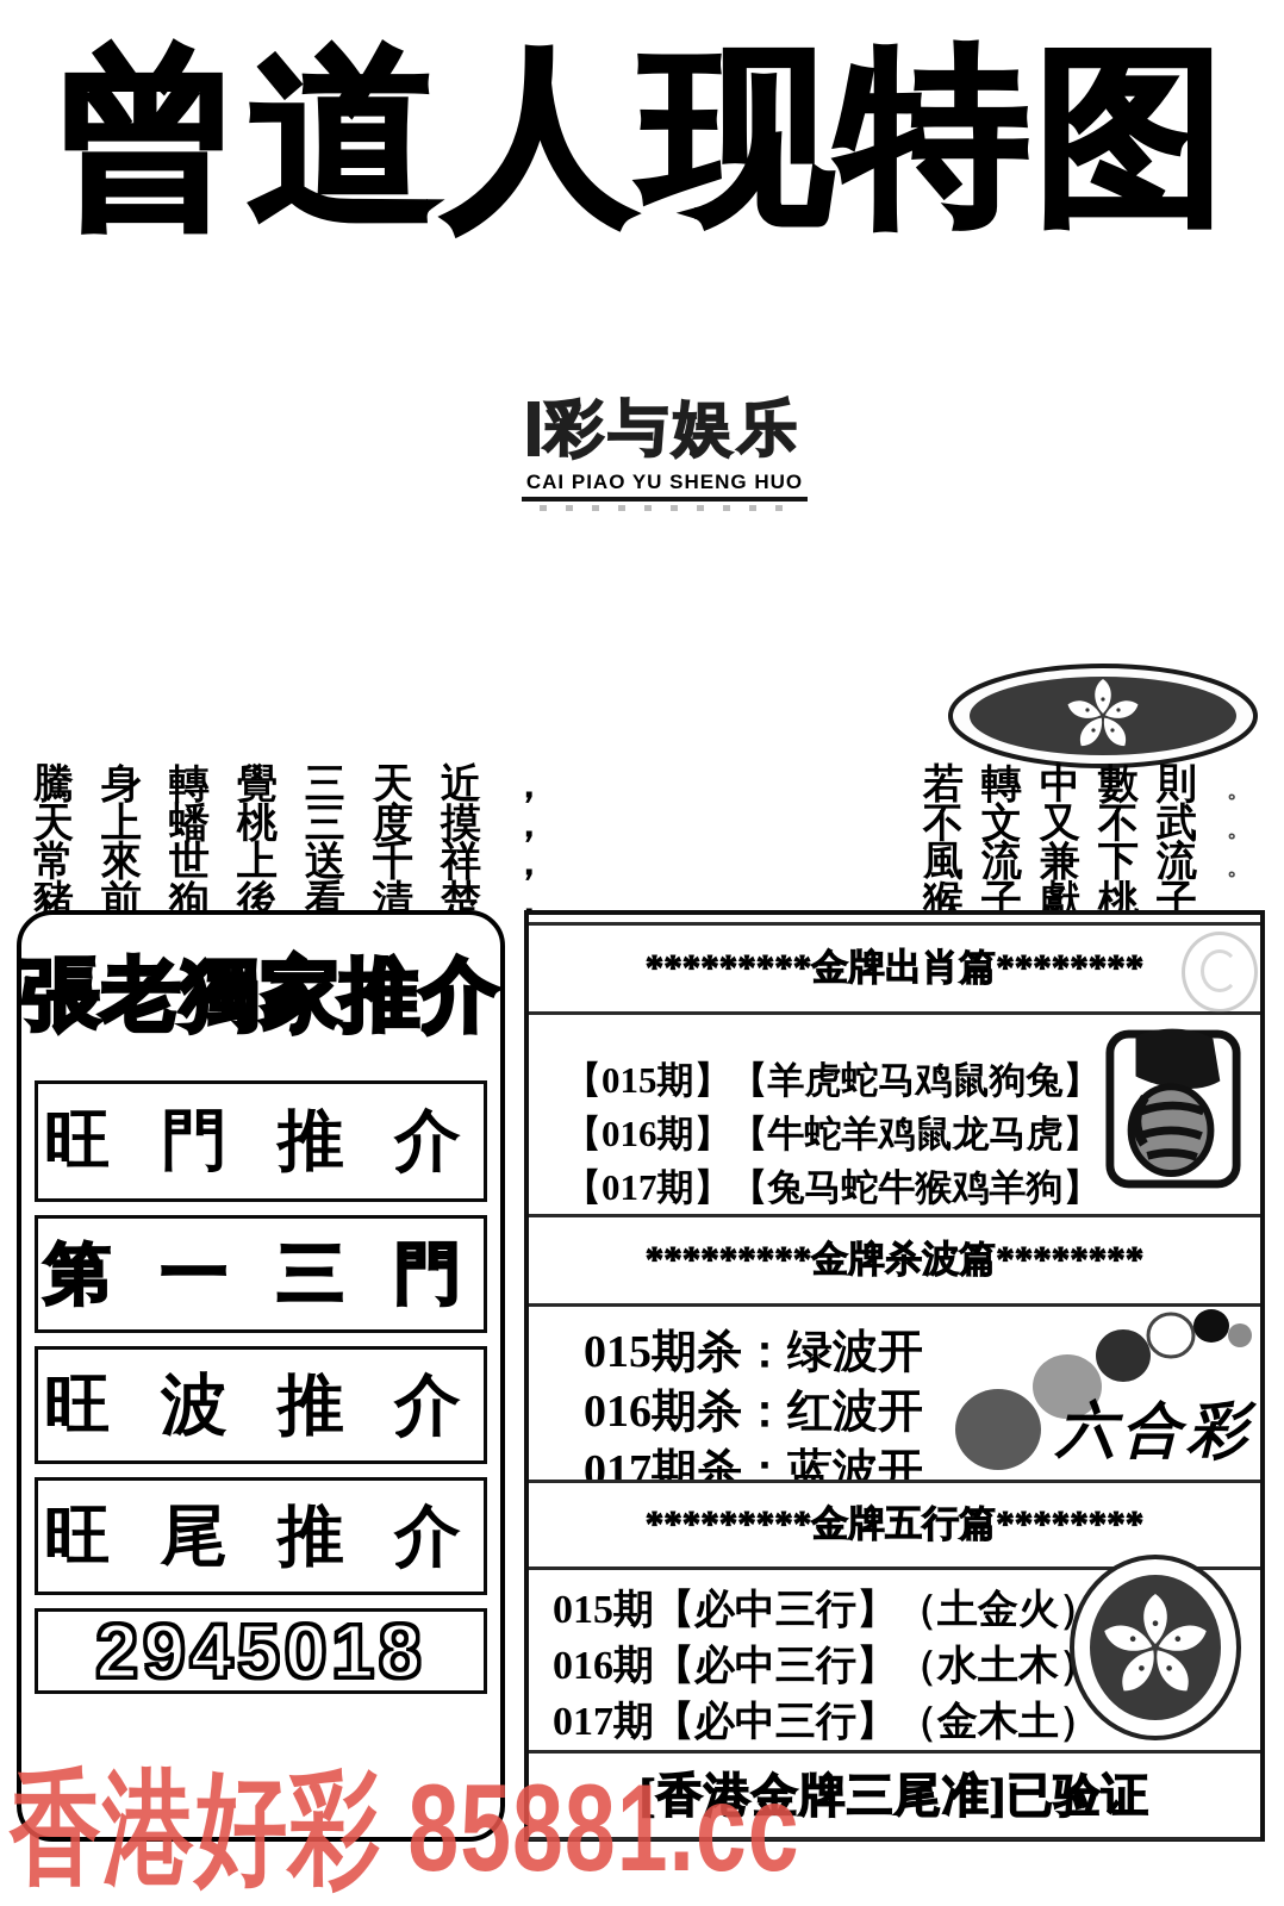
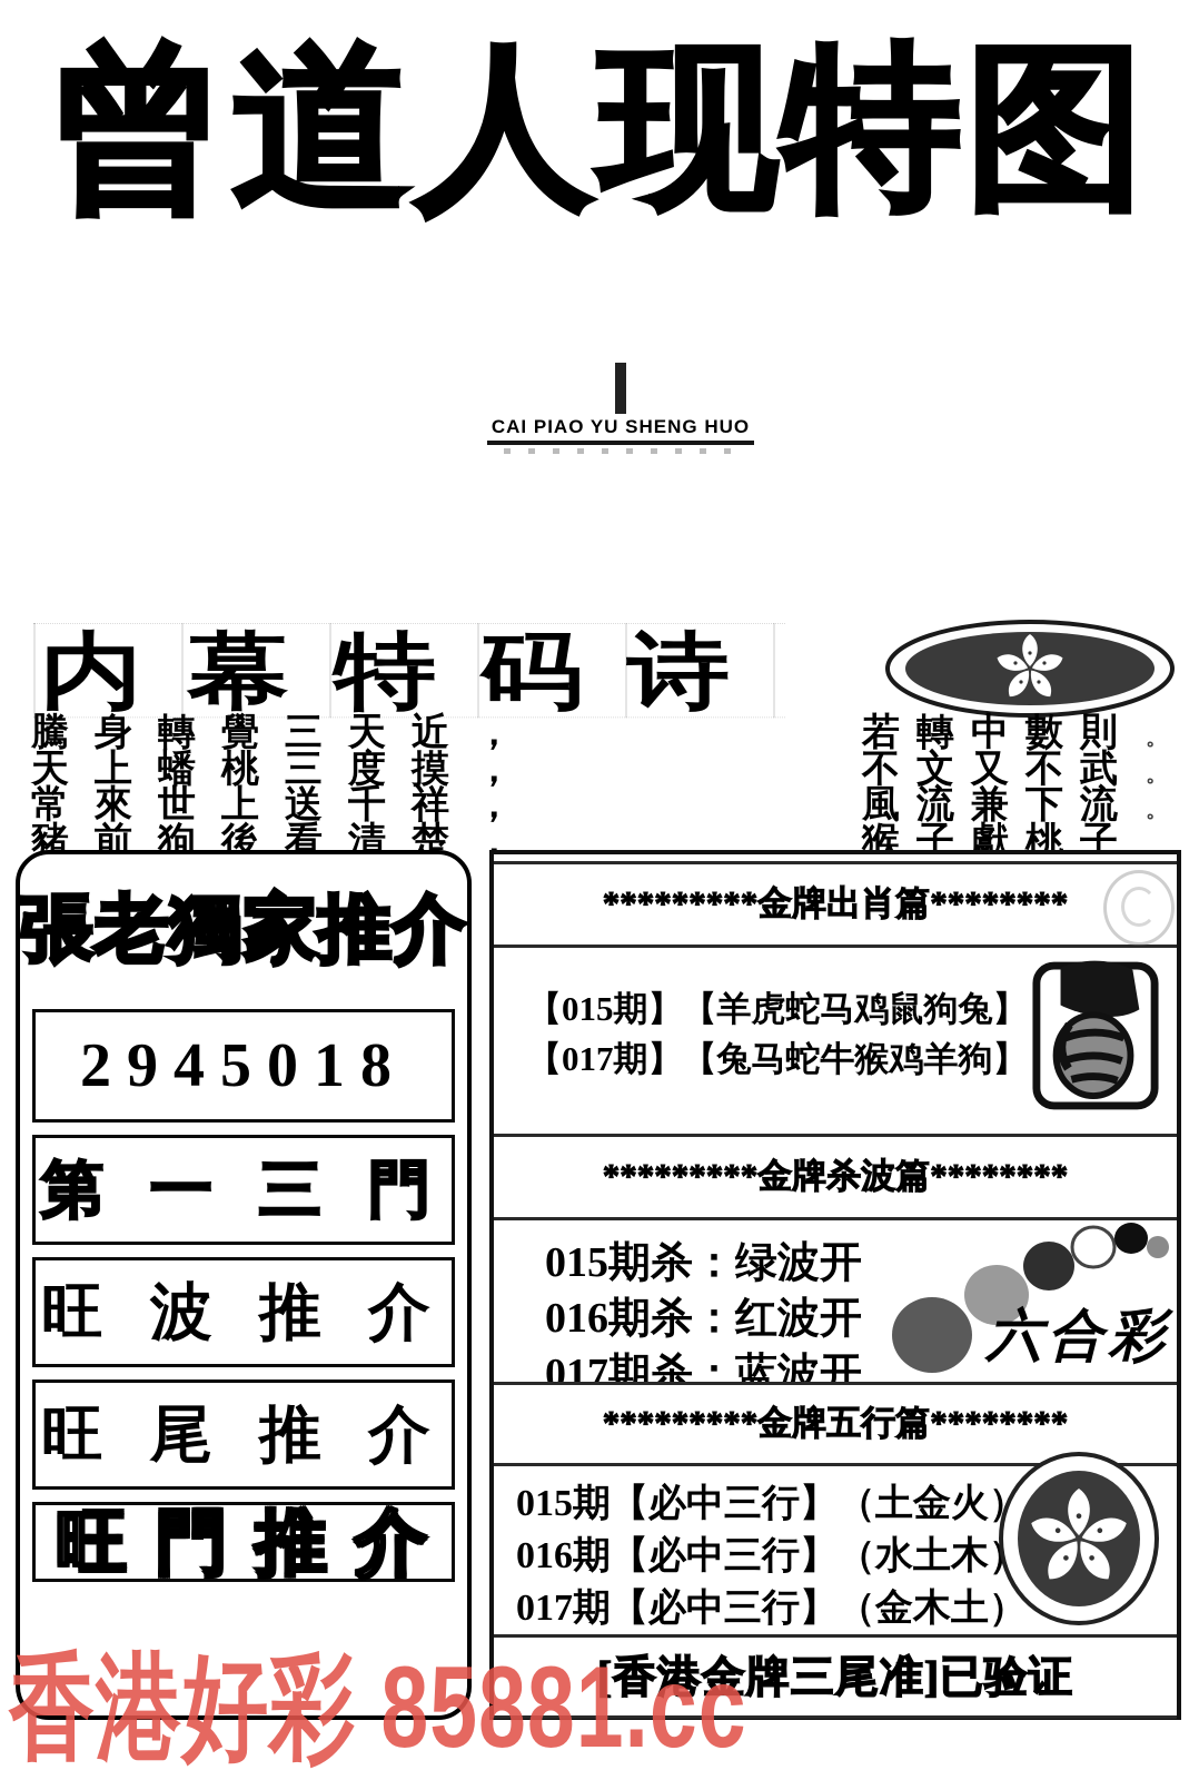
  曾道人现特图
- 彩与娱乐
  CAI PIAO YU SHENG HUO
+ 内幕特码诗
  騰身轉覺三天近，
  若轉中數則
  。
  天上蟠桃三度摸，
  不文又不武
  。
  常來世上送千祥，
  風流兼下流
  。
  豬前狗後看清楚，
  猴子獻桃子
  。
  張老獨家推介
- 旺 門 推 介
+ 2945018
  第 一 三 門
  旺 波 推 介
  旺 尾 推 介
- 2945018
+ 旺 門 推 介
  *********金牌出肖篇********
  【015期】【羊虎蛇马鸡鼠狗兔】
- 【016期】【牛蛇羊鸡鼠龙马虎】
  【017期】【兔马蛇牛猴鸡羊狗】
  *********金牌杀波篇********
  015期杀：绿波开
  016期杀：红波开
  017期杀：蓝波开
  六合彩
  *********金牌五行篇********
  015期【必中三行】（土金火
  016期【必中三行】（水土木
  017期【必中三行】（金木土）
  [香港金牌三尾准]已验证
  香港好彩 85881.cc
